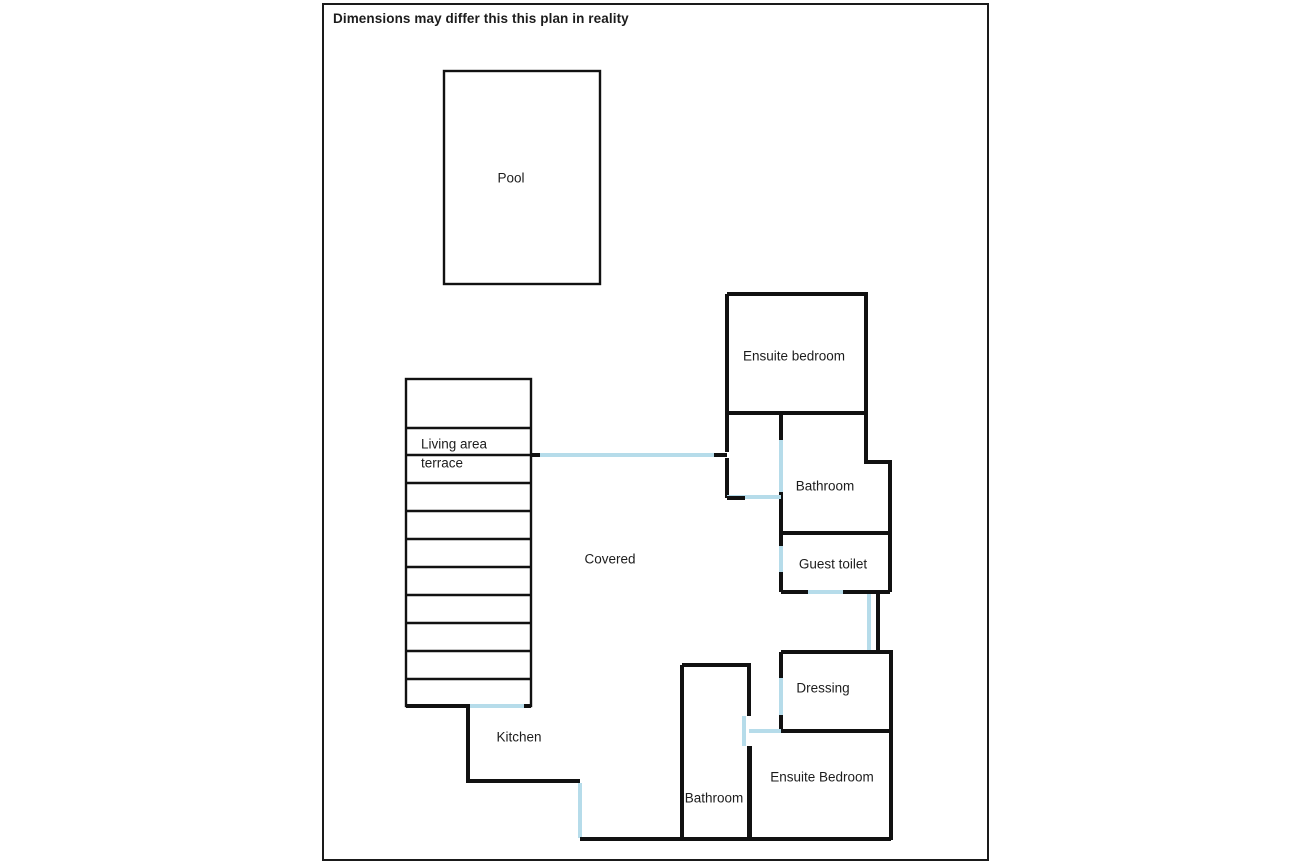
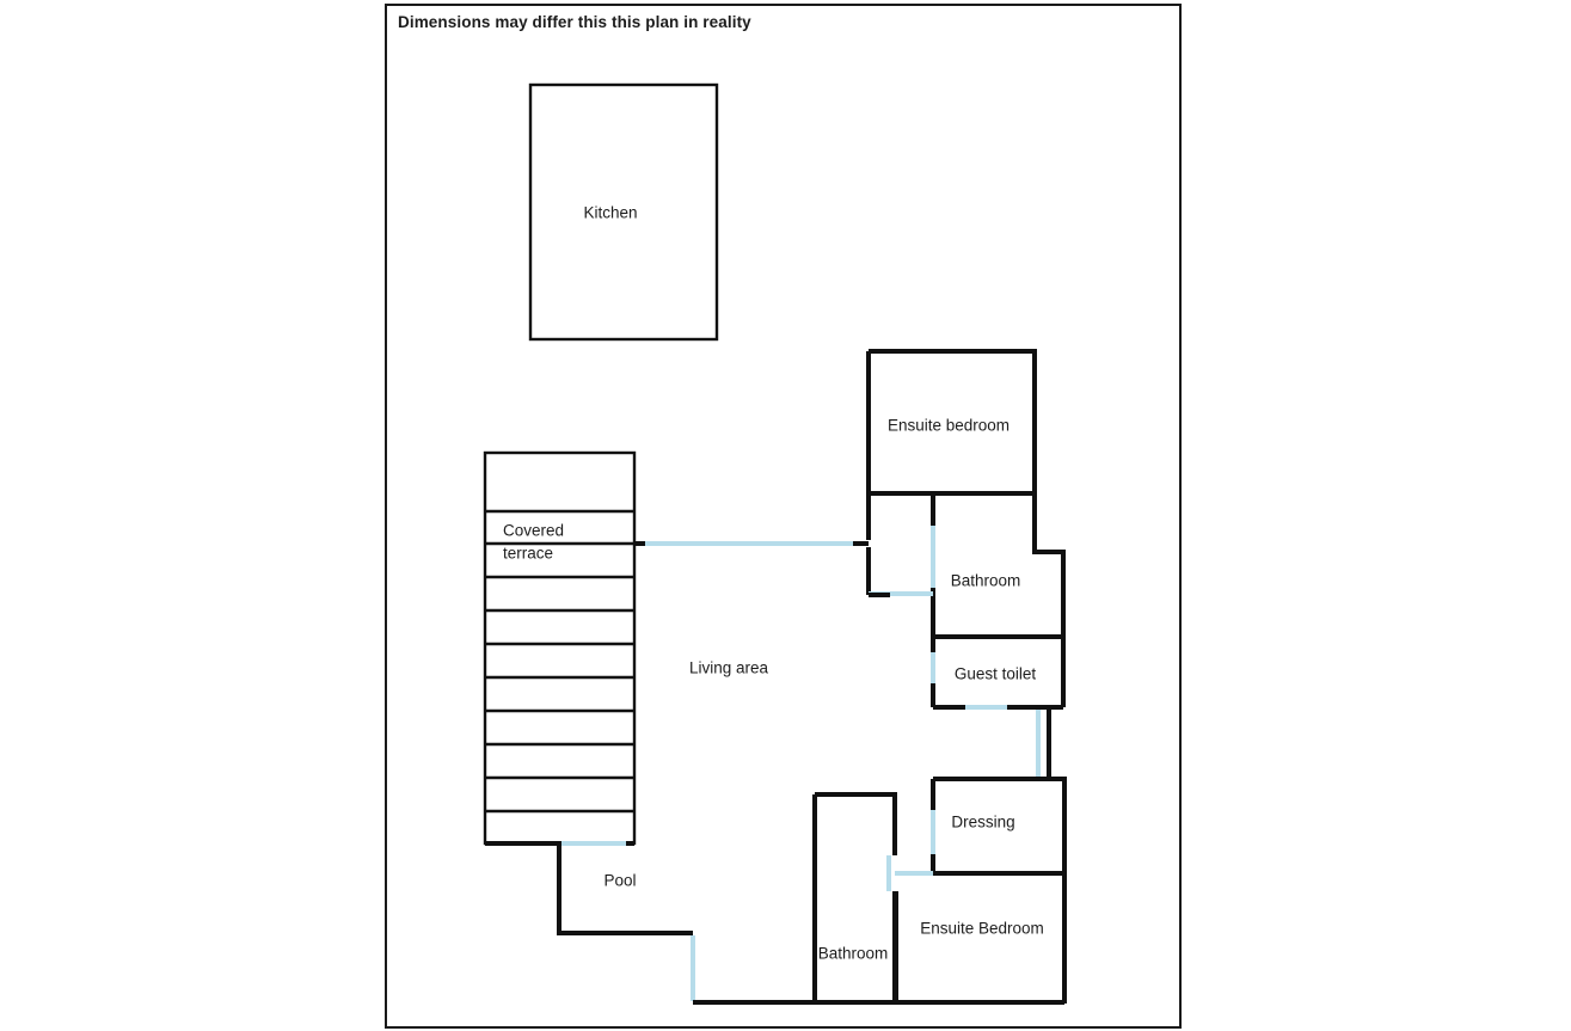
  Dimensions may differ this this plan in reality
- Pool
+ Kitchen
- Living area
+ Covered
  terrace
- Covered
+ Living area
  Ensuite bedroom
  Bathroom
  Guest toilet
  Dressing
  Ensuite Bedroom
  Bathroom
- Kitchen
+ Pool
